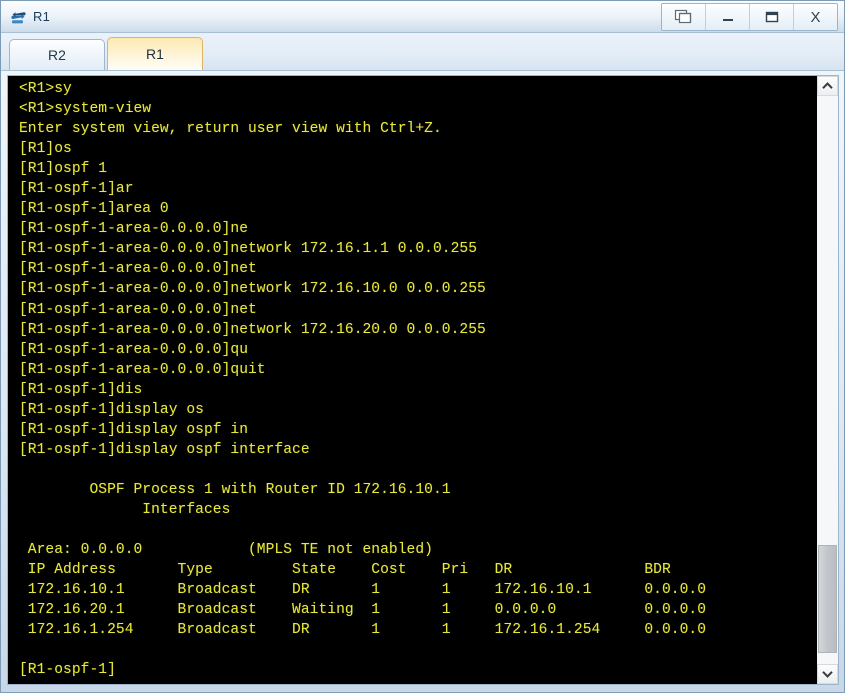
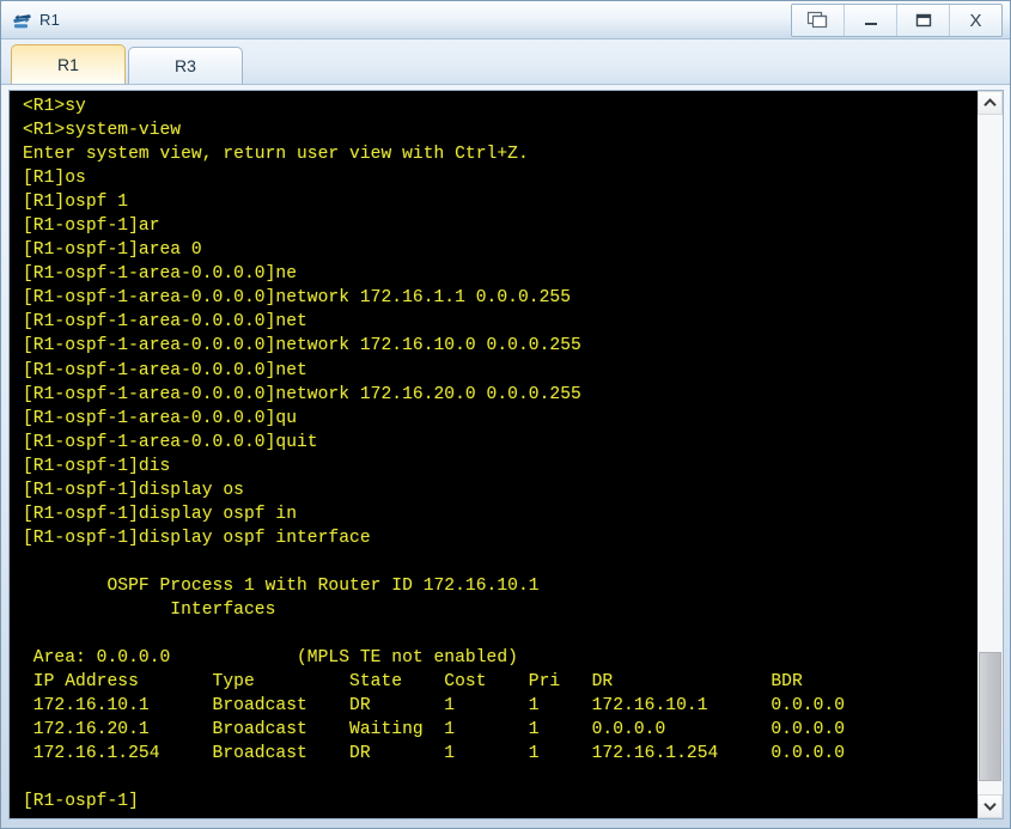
  R1
  X
- R2
  R1
+ R3
  <R1>sy
  <R1>system-view
  Enter system view, return user view with Ctrl+Z.
  [R1]os
  [R1]ospf 1
  [R1-ospf-1]ar
  [R1-ospf-1]area 0
  [R1-ospf-1-area-0.0.0.0]ne
  [R1-ospf-1-area-0.0.0.0]network 172.16.1.1 0.0.0.255
  [R1-ospf-1-area-0.0.0.0]net
  [R1-ospf-1-area-0.0.0.0]network 172.16.10.0 0.0.0.255
  [R1-ospf-1-area-0.0.0.0]net
  [R1-ospf-1-area-0.0.0.0]network 172.16.20.0 0.0.0.255
  [R1-ospf-1-area-0.0.0.0]qu
  [R1-ospf-1-area-0.0.0.0]quit
  [R1-ospf-1]dis
  [R1-ospf-1]display os
  [R1-ospf-1]display ospf in
  [R1-ospf-1]display ospf interface
  OSPF Process 1 with Router ID 172.16.10.1
  Interfaces
  Area: 0.0.0.0 (MPLS TE not enabled)
  IP Address Type State Cost Pri DR BDR
  172.16.10.1 Broadcast DR 1 1 172.16.10.1 0.0.0.0
  172.16.20.1 Broadcast Waiting 1 1 0.0.0.0 0.0.0.0
  172.16.1.254 Broadcast DR 1 1 172.16.1.254 0.0.0.0
  [R1-ospf-1]
